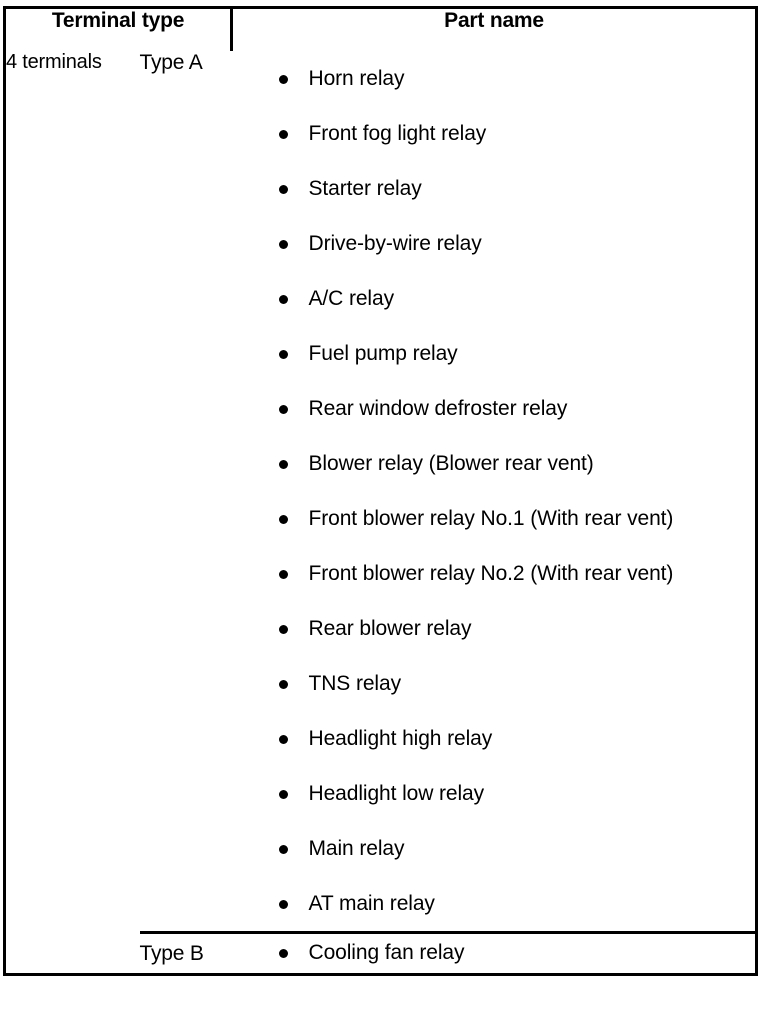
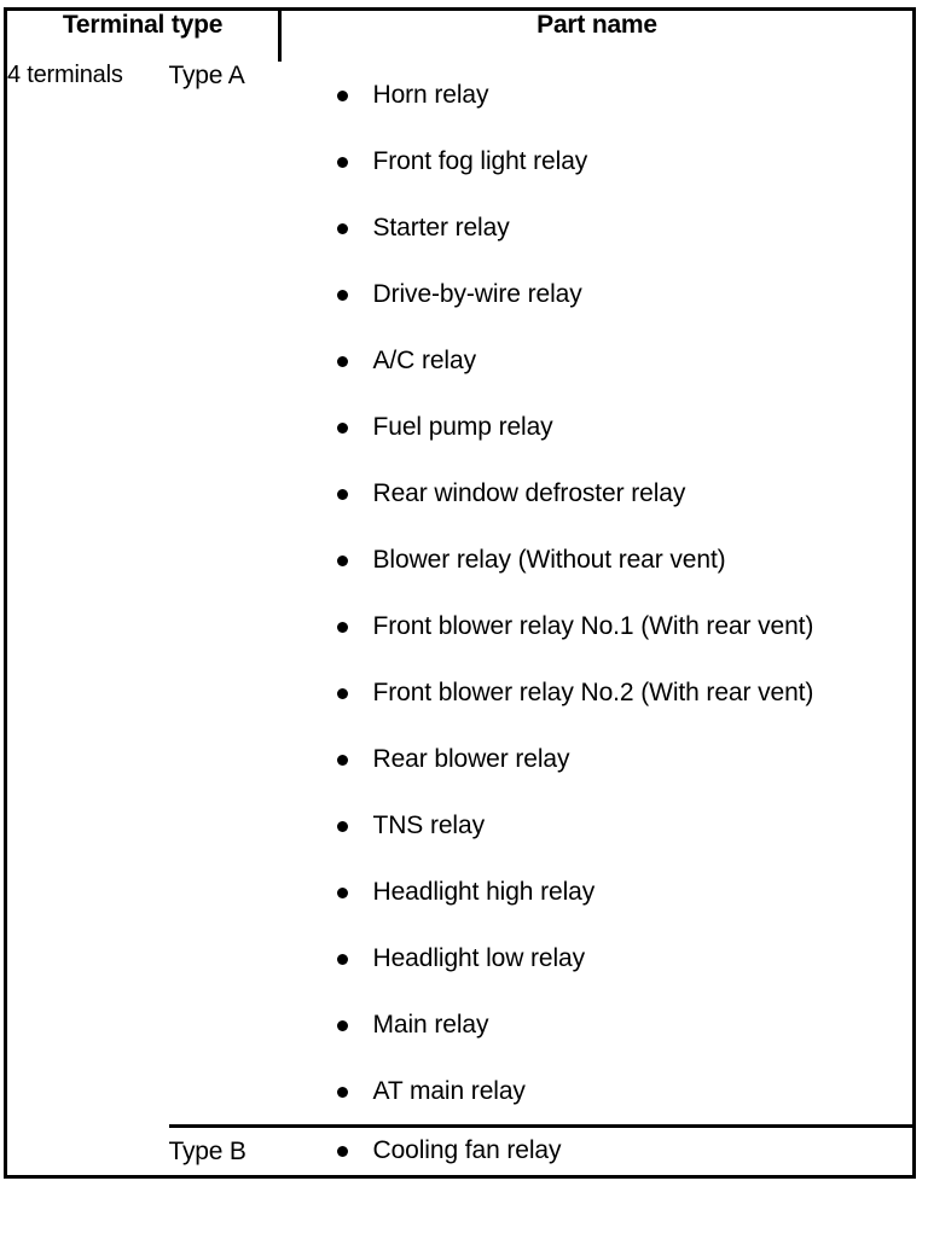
  Terminal type	Part name
- 4 terminals	Type A	Horn relay Front fog light relay Starter relay Drive-by-wire relay A/C relay Fuel pump relay Rear window defroster relay Blower relay (Blower rear vent) Front blower relay No.1 (With rear vent) Front blower relay No.2 (With rear vent) Rear blower relay TNS relay Headlight high relay Headlight low relay Main relay AT main relay
+ 4 terminals	Type A	Horn relay Front fog light relay Starter relay Drive-by-wire relay A/C relay Fuel pump relay Rear window defroster relay Blower relay (Without rear vent) Front blower relay No.1 (With rear vent) Front blower relay No.2 (With rear vent) Rear blower relay TNS relay Headlight high relay Headlight low relay Main relay AT main relay
  Type B	Cooling fan relay
